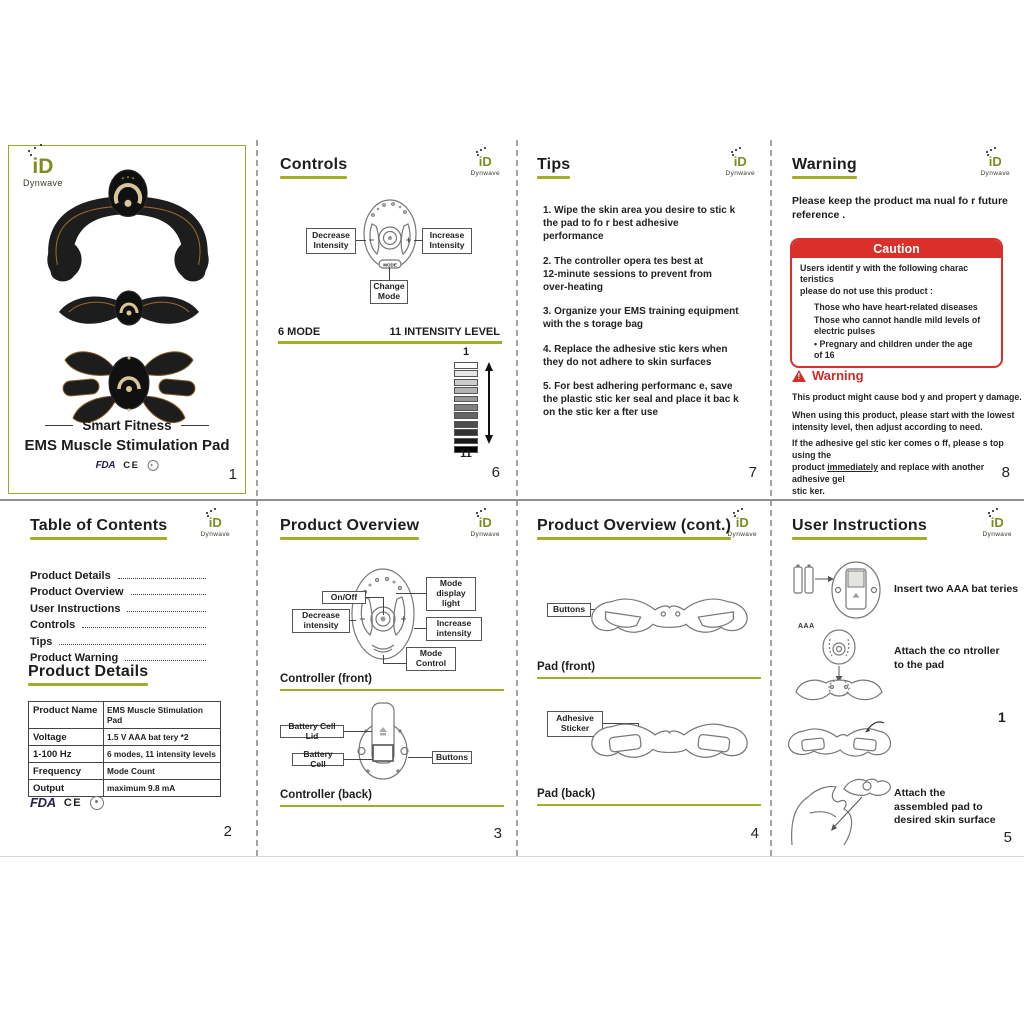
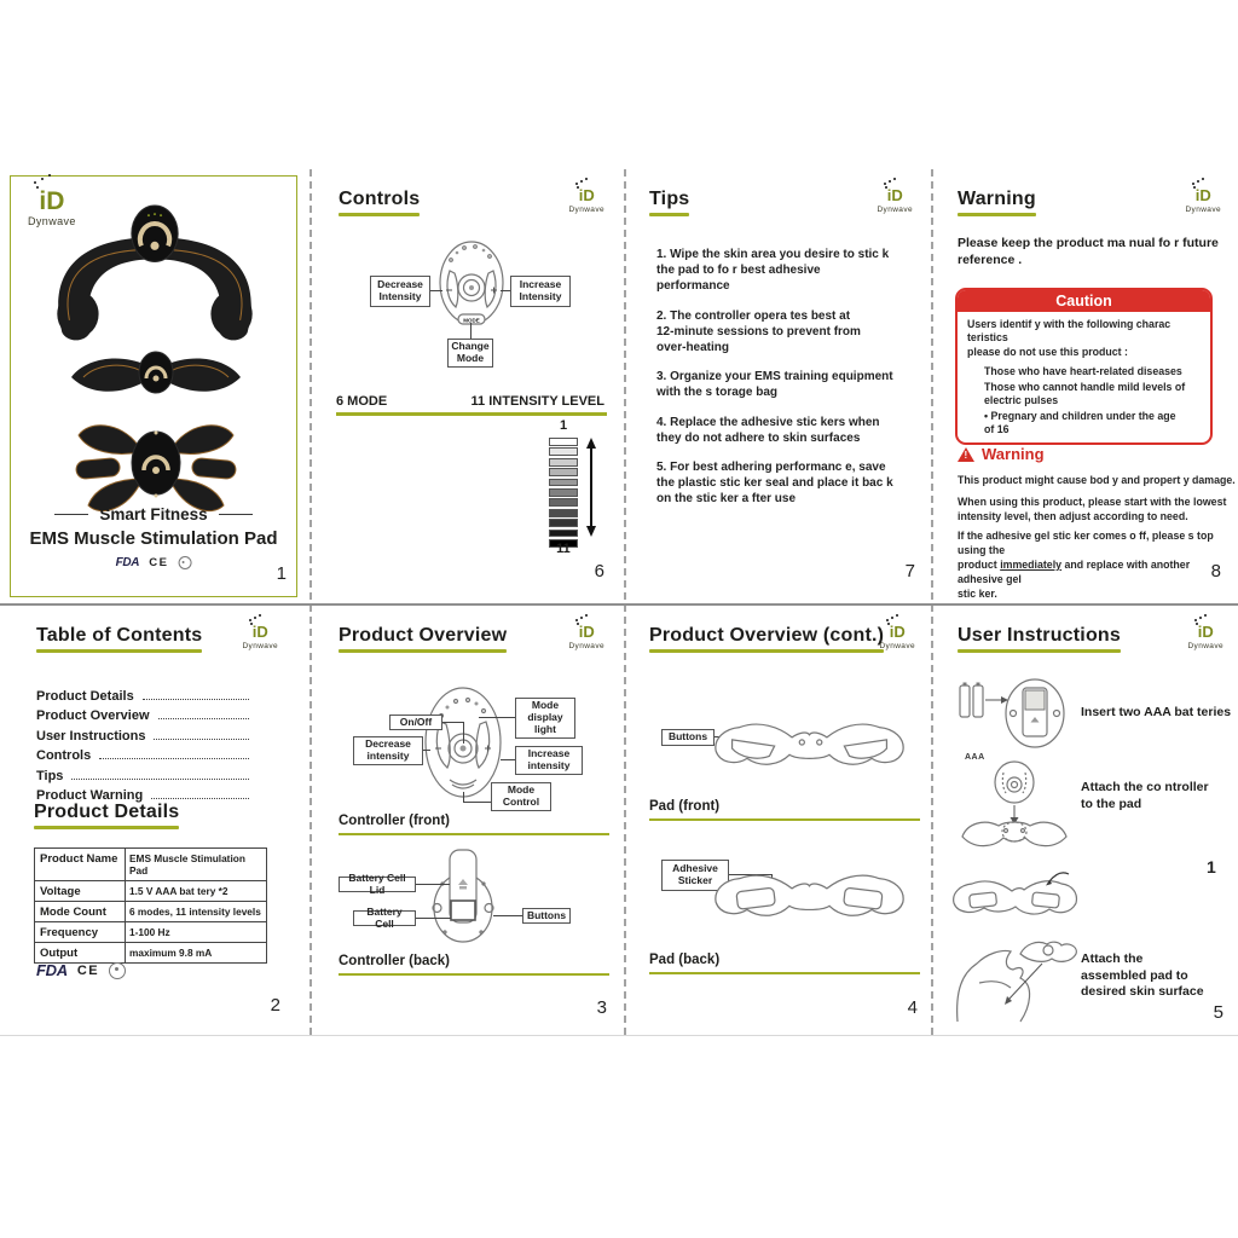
  iD
  Dynwave
  Smart Fitness
  EMS Muscle Stimulation Pad
  FDA
  CE
  1
  Controls
  iD
  Decrease
  Intensity
  Increase
  Intensity
  Change
  Mode
  6 MODE
  11 INTENSITY LEVEL
  1
  11
  6
  Tips
  iD
  1. Wipe the skin area you desire to stic k
  the pad to fo r best adhesive
  performance
  2. The controller opera tes best at
  12-minute sessions to prevent from
  over-heating
  3. Organize your EMS training equipment
  with the s torage bag
  4. Replace the adhesive stic kers when
  they do not adhere to skin surfaces
  5. For best adhering performanc e, save
  the plastic stic ker seal and place it bac k
  on the stic ker a fter use
  7
  Warning
  iD
  Please keep the product ma nual fo r future
  reference .
  Caution
  Users identif y with the following charac teristics
  please do not use this product :
  Those who have heart-related diseases
  Those who cannot handle mild levels of
  electric pulses
  • Pregnary and children under the age
  of 16
  Warning
  This product might cause bod y and propert y damage.
  When using this product, please start with the lowest
  intensity level, then adjust according to need.
  If the adhesive gel stic ker comes o ff, please s top using the
  product immediately and replace with another adhesive gel
  stic ker.
  8
  Table of Contents
  iD
  Product Details
  Product Overview
  User Instructions
  Controls
  Tips
  Product Warning
  Product Details
  Product Name
  EMS Muscle Stimulation Pad
  Voltage
  1.5 V AAA bat tery *2
- 1-100 Hz
+ Mode Count
  6 modes, 11 intensity levels
  Frequency
- Mode Count
+ 1-100 Hz
  Output
  maximum 9.8 mA
  FDA
  CE
  2
  Product Overview
  iD
  On/Off
  Decrease
  intensity
  Mode
  display
  light
  Increase
  intensity
  Mode
  Control
  Controller (front)
  Battery Cell Lid
  Battery Cell
  Buttons
  Controller (back)
  3
  Product Overview (cont.)
  iD
  Buttons
  Pad (front)
  Adhesive
  Sticker
  Pad (back)
  4
  User Instructions
  iD
  Insert two AAA bat teries
  Attach the co ntroller
  to the pad
  1
  Attach the
  assembled pad to
  desired skin surface
  5
